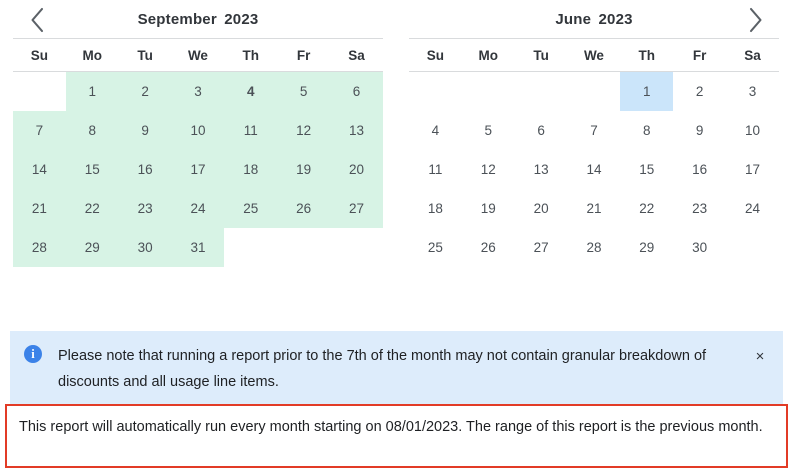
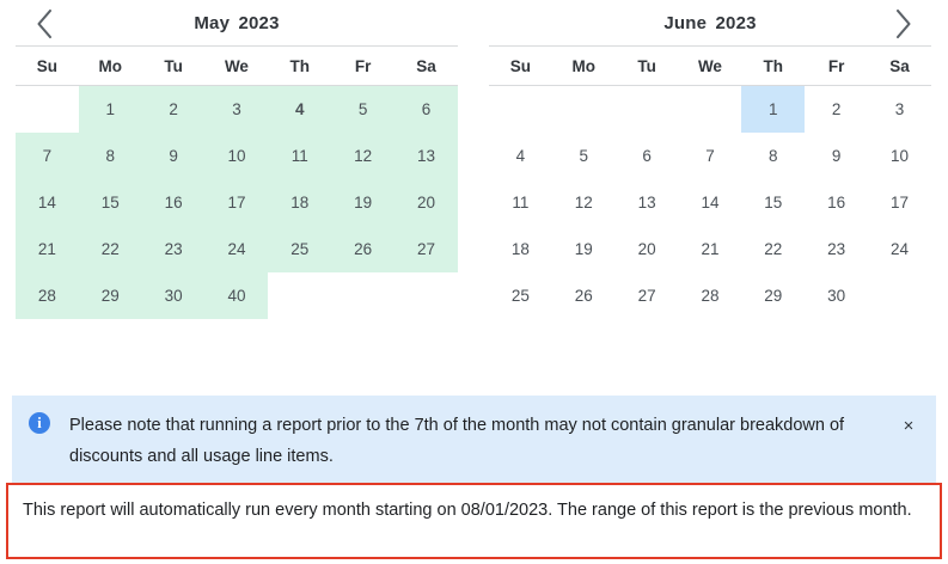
- September 2023
+ May 2023
  Su	Mo	Tu	We	Th	Fr	Sa
  	1	2	3	4	5	6
  7	8	9	10	11	12	13
  14	15	16	17	18	19	20
  21	22	23	24	25	26	27
- 28	29	30	31
+ 28	29	30	40
  June 2023
  Su	Mo	Tu	We	Th	Fr	Sa
  				1	2	3
  4	5	6	7	8	9	10
  11	12	13	14	15	16	17
  18	19	20	21	22	23	24
  25	26	27	28	29	30
  i
  Please note that running a report prior to the 7th of the month may not contain granular breakdown of discounts and all usage line items.
  ×
  This report will automatically run every month starting on 08/01/2023. The range of this report is the previous month.
